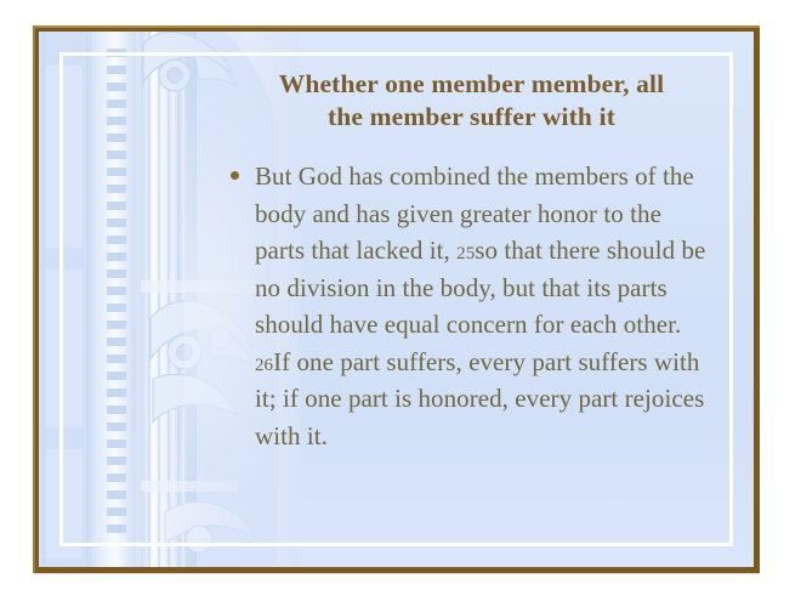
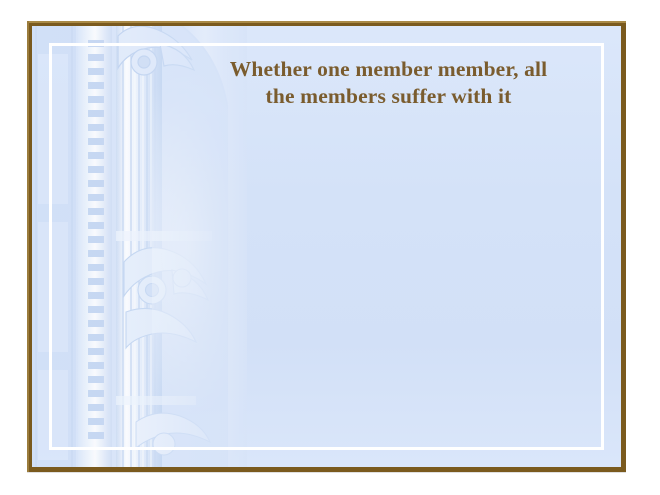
  Whether one member member, all
- the member suffer with it
+ the members suffer with it
- But God has combined the members of the body and has given greater honor to the parts that lacked it, 25so that there should be no division in the body, but that its parts should have equal concern for each other. 26If one part suffers, every part suffers with it; if one part is honored, every part rejoices with it.
